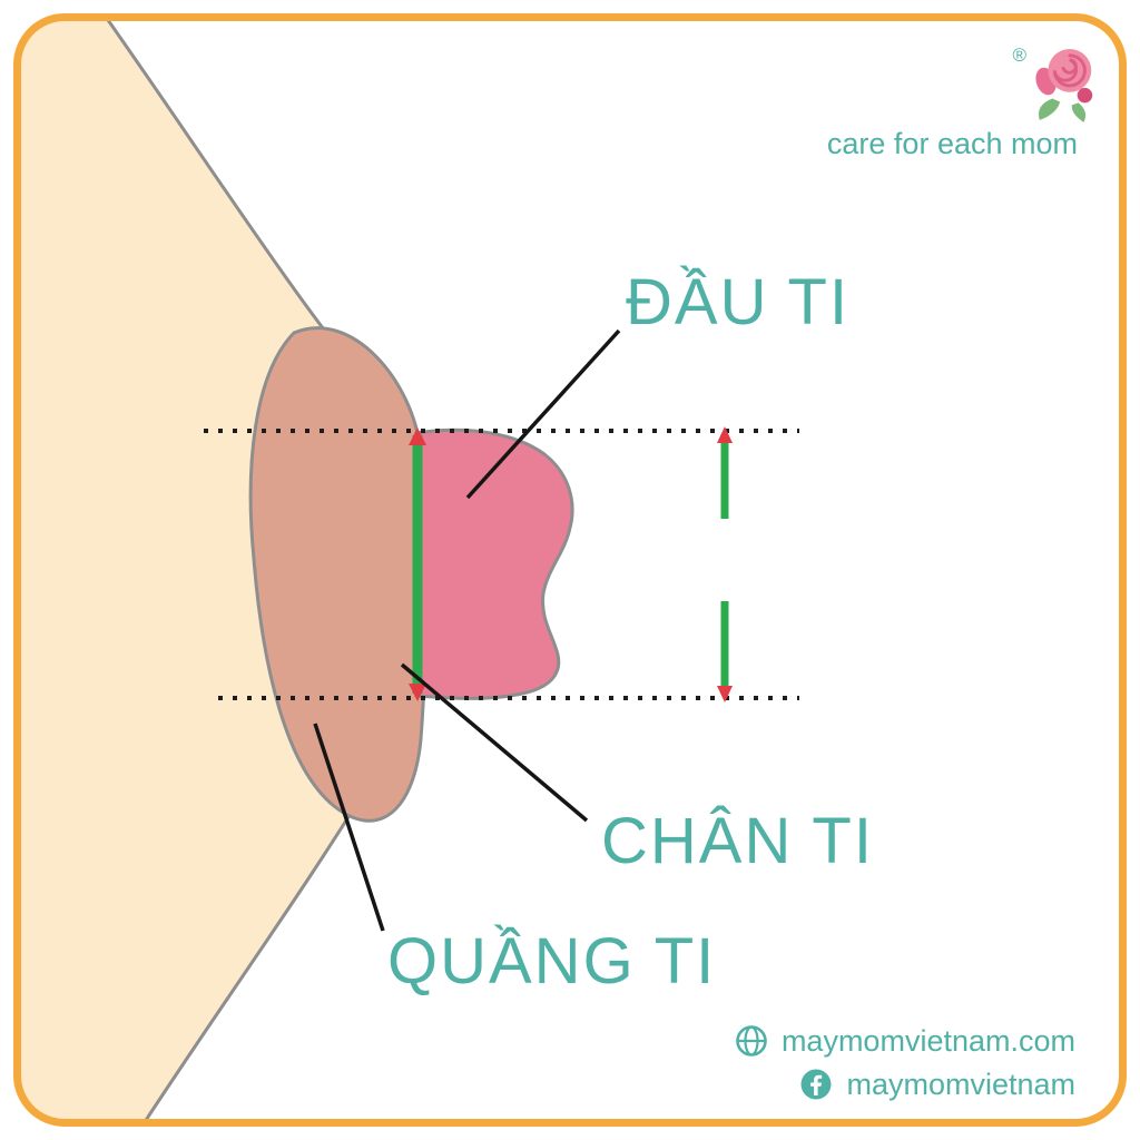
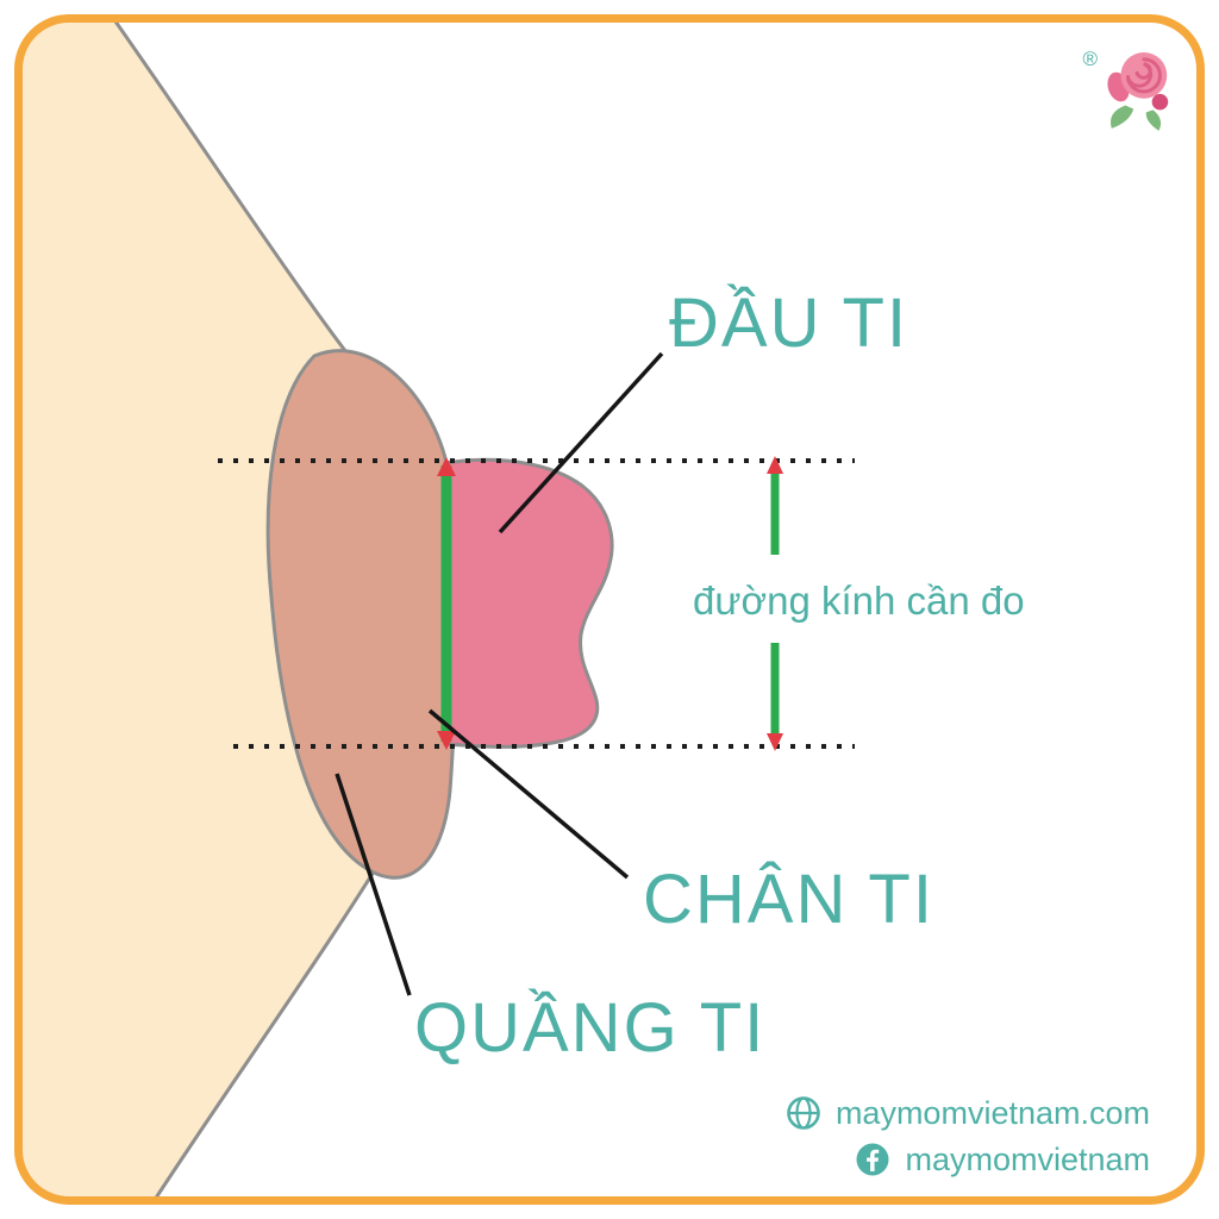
  ®
- care for each mom
  ĐẦU TI
+ đường kính cần đo
  CHÂN TI
  QUẦNG TI
  maymomvietnam.com
  maymomvietnam
